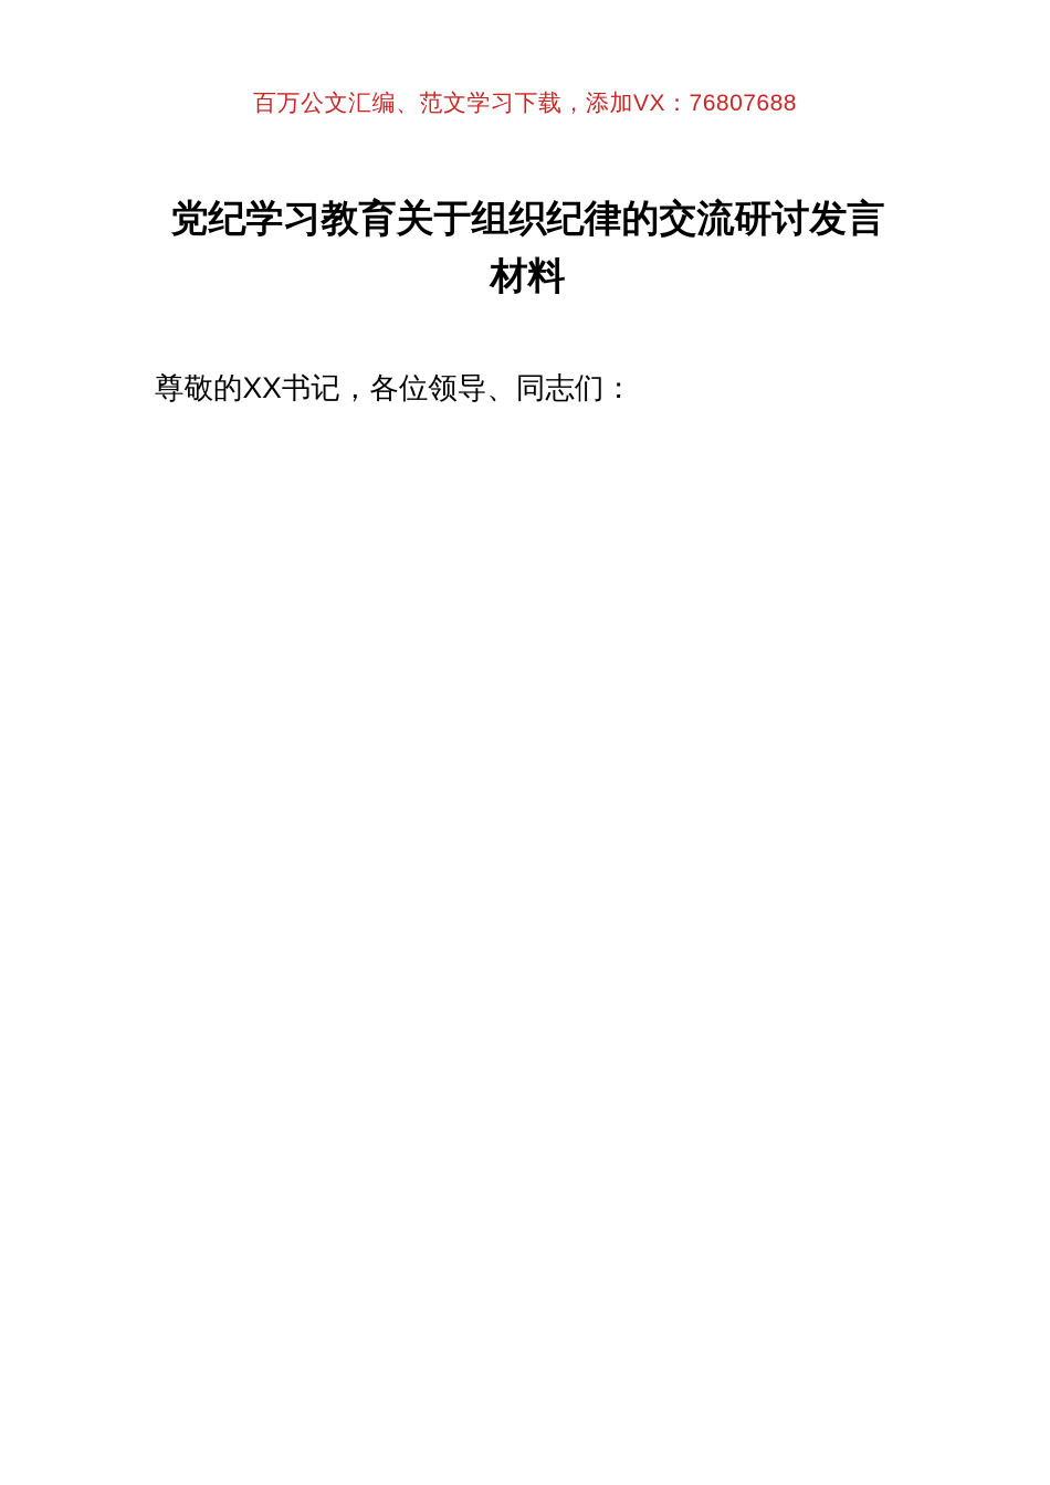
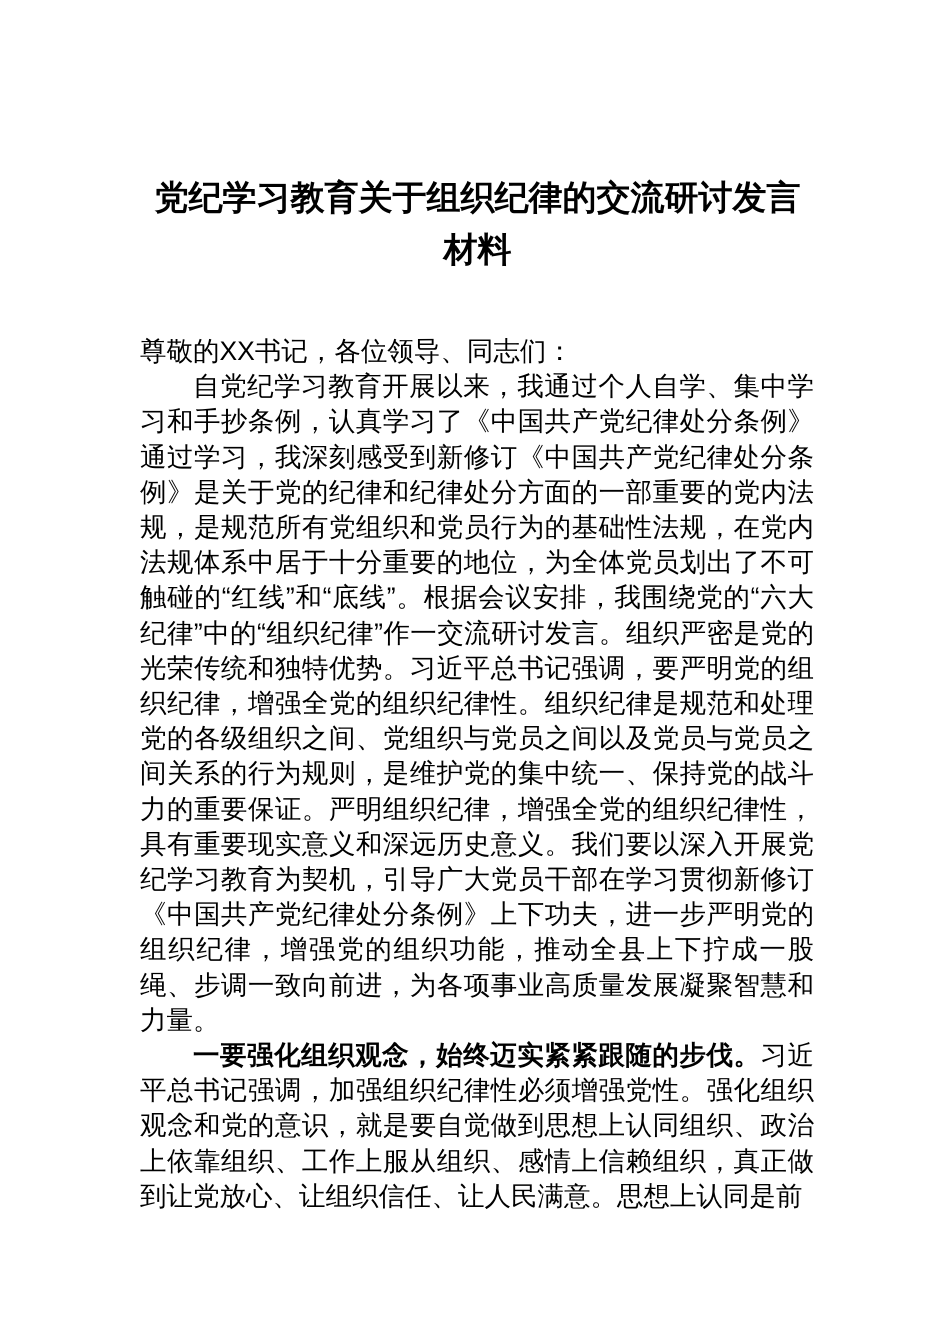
- 百万公文汇编、范文学习下载，添加VX：76807688
  党纪学习教育关于组织纪律的交流研讨发言材料
  尊敬的XX书记，各位领导、同志们：
+ 自党纪学习教育开展以来，我通过个人自学、集中学习和手抄条例，认真学习了《中国共产党纪律处分条例》通过学习，我深刻感受到新修订《中国共产党纪律处分条例》是关于党的纪律和纪律处分方面的一部重要的党内法规，是规范所有党组织和党员行为的基础性法规，在党内法规体系中居于十分重要的地位，为全体党员划出了不可触碰的“红线”和“底线”。根据会议安排，我围绕党的“六大纪律”中的“组织纪律”作一交流研讨发言。组织严密是党的光荣传统和独特优势。习近平总书记强调，要严明党的组织纪律，增强全党的组织纪律性。组织纪律是规范和处理党的各级组织之间、党组织与党员之间以及党员与党员之间关系的行为规则，是维护党的集中统一、保持党的战斗力的重要保证。严明组织纪律，增强全党的组织纪律性，具有重要现实意义和深远历史意义。我们要以深入开展党纪学习教育为契机，引导广大党员干部在学习贯彻新修订《中国共产党纪律处分条例》上下功夫，进一步严明党的组织纪律，增强党的组织功能，推动全县上下拧成一股绳、步调一致向前进，为各项事业高质量发展凝聚智慧和力量。
+ 一要强化组织观念，始终迈实紧紧跟随的步伐。习近平总书记强调，加强组织纪律性必须增强党性。强化组织观念和党的意识，就是要自觉做到思想上认同组织、政治上依靠组织、工作上服从组织、感情上信赖组织，真正做到让党放心、让组织信任、让人民满意。思想上认同是前
